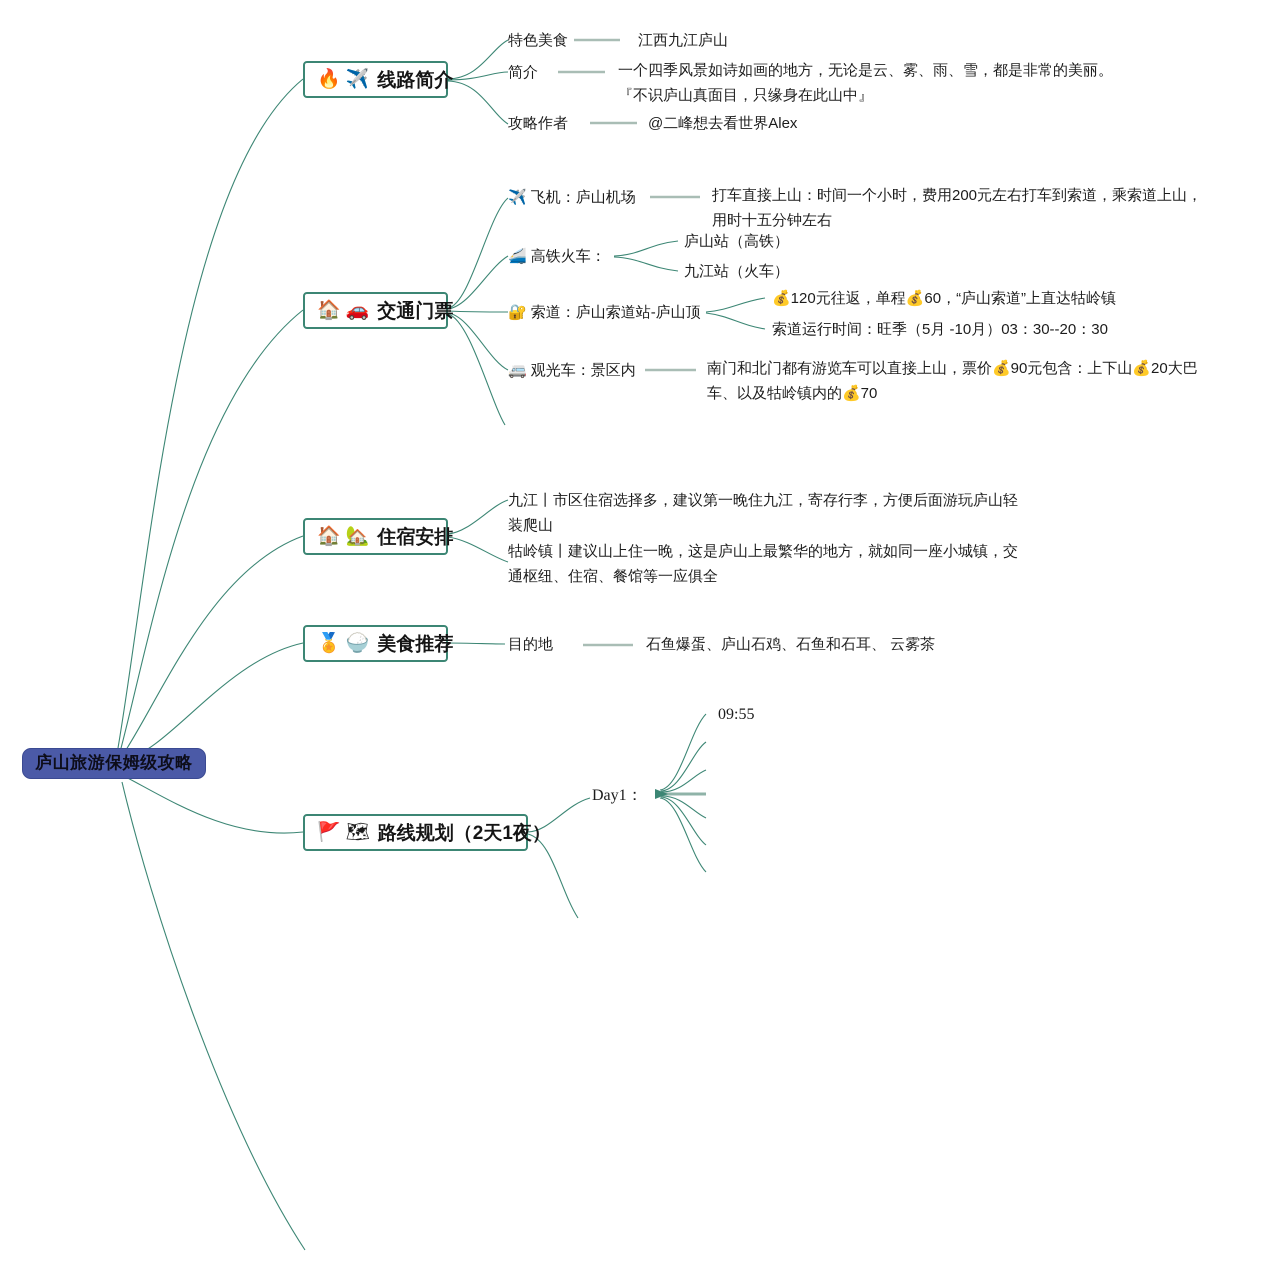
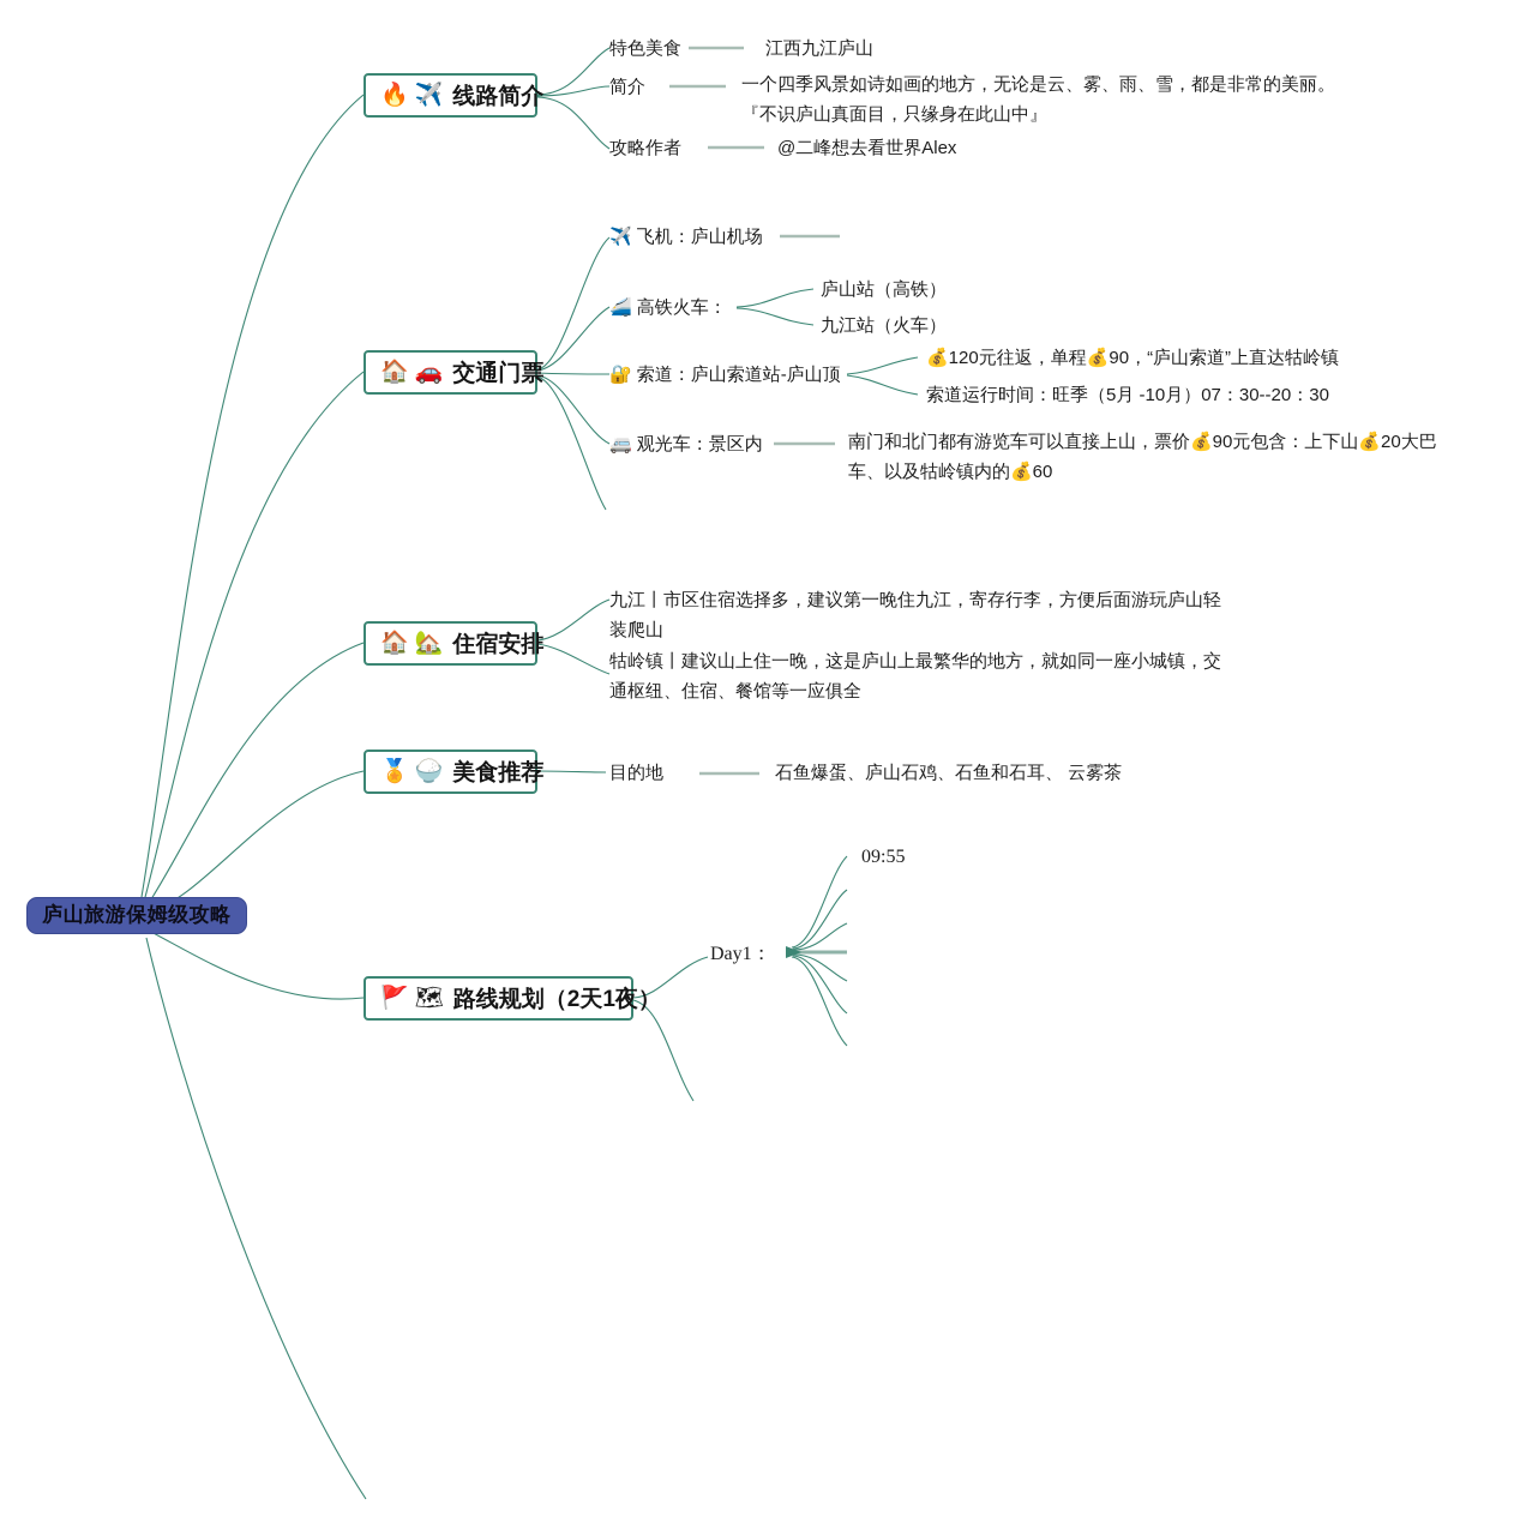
  庐山旅游保姆级攻略
  🔥
  ✈️
  线路简介
  特色美食
  江西九江庐山
  简介
  一个四季风景如诗如画的地方，无论是云、雾、雨、雪，都是非常的美丽。『不识庐山真面目，只缘身在此山中』
  攻略作者
  @二峰想去看世界Alex
  🏠
  🚗
  交通门票
  ✈️ 飞机：庐山机场
- 打车直接上山：时间一个小时，费用200元左右打车到索道，乘索道上山，用时十五分钟左右
  🚄 高铁火车：
  庐山站（高铁）
  九江站（火车）
  🔐 索道：庐山索道站-庐山顶
- 💰120元往返，单程💰60，“庐山索道”上直达牯岭镇
+ 💰120元往返，单程💰90，“庐山索道”上直达牯岭镇
- 索道运行时间：旺季（5月 -10月）03：30--20：30
+ 索道运行时间：旺季（5月 -10月）07：30--20：30
  🚐 观光车：景区内
- 南门和北门都有游览车可以直接上山，票价💰90元包含：上下山💰20大巴车、以及牯岭镇内的💰70
+ 南门和北门都有游览车可以直接上山，票价💰90元包含：上下山💰20大巴车、以及牯岭镇内的💰60
  🏠
  🏡
  住宿安排
  九江丨市区住宿选择多，建议第一晚住九江，寄存行李，方便后面游玩庐山轻装爬山
  牯岭镇丨建议山上住一晚，这是庐山上最繁华的地方，就如同一座小城镇，交通枢纽、住宿、餐馆等一应俱全
  🏅
  🍚
  美食推荐
  目的地
  石鱼爆蛋、庐山石鸡、石鱼和石耳、 云雾茶
  🚩
  🗺
  路线规划（2天1夜）
  Day1：
  09:55
